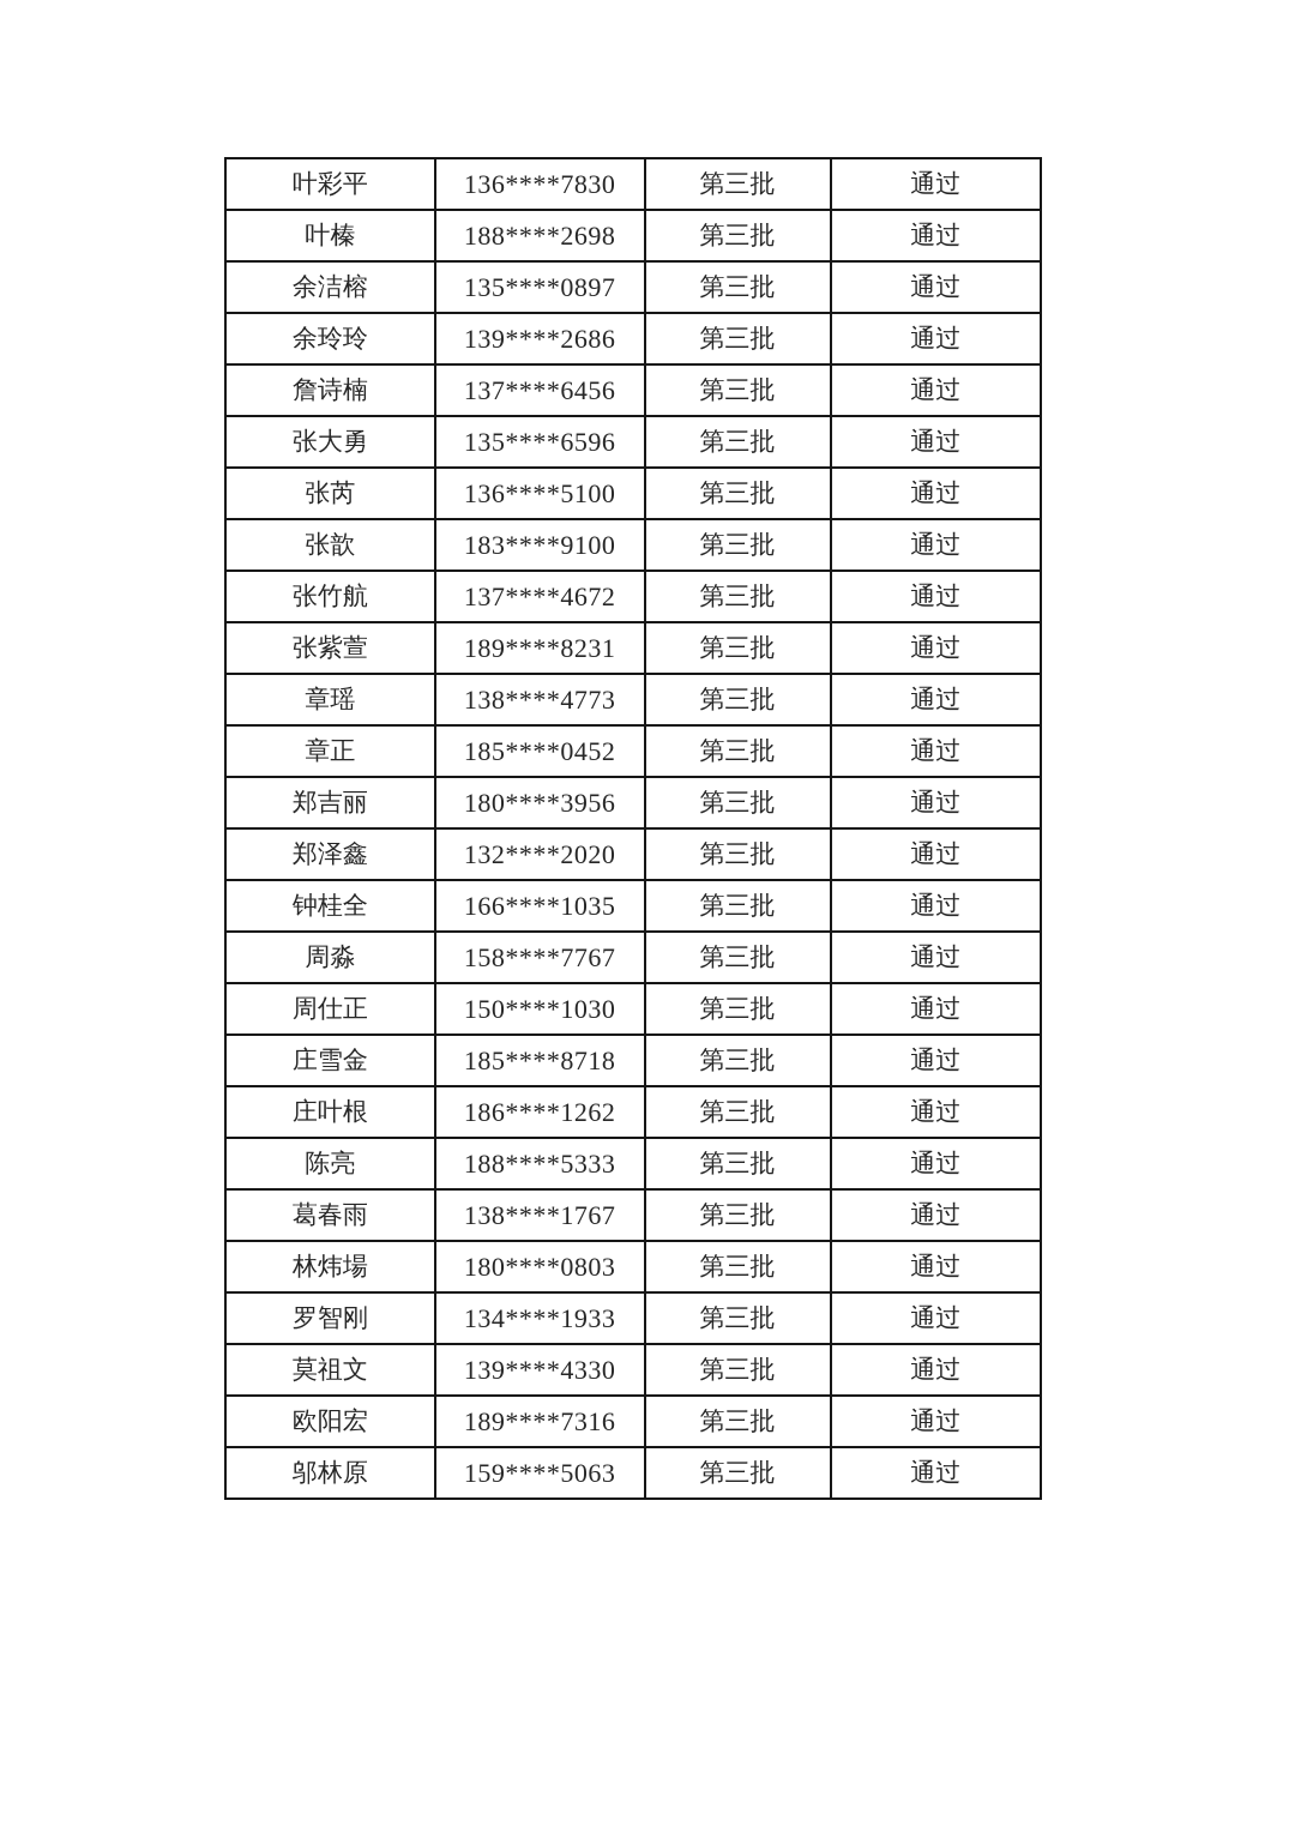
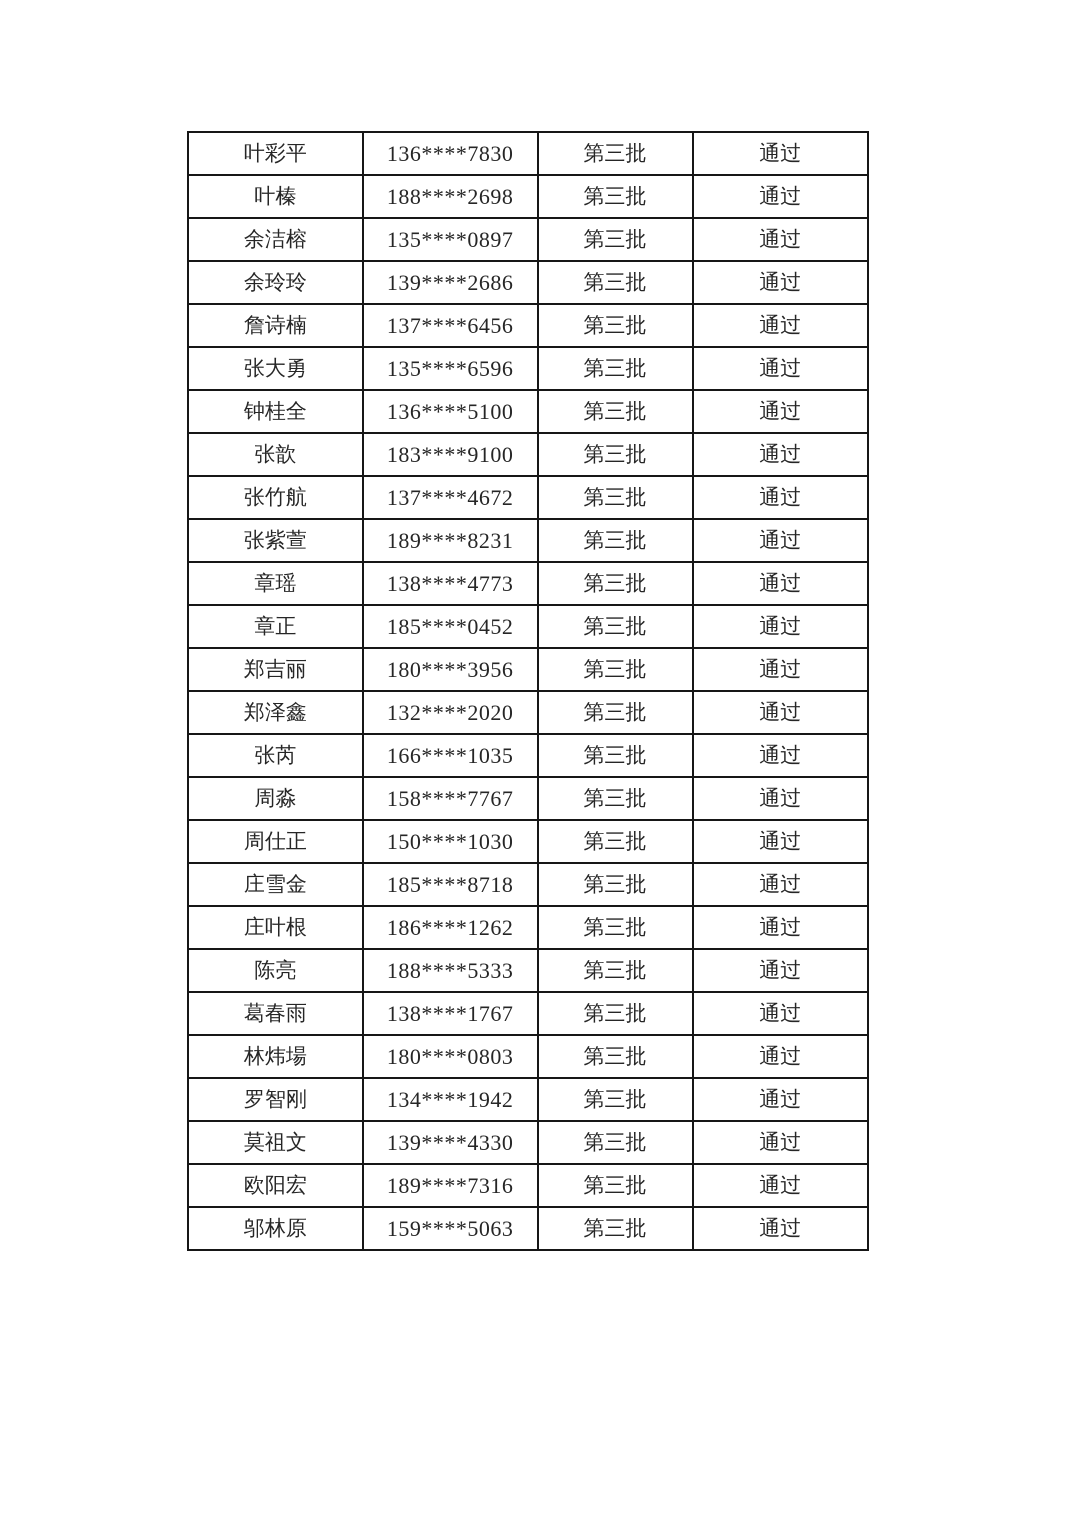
  叶彩平	136****7830	第三批	通过
  叶榛	188****2698	第三批	通过
  余洁榕	135****0897	第三批	通过
  余玲玲	139****2686	第三批	通过
  詹诗楠	137****6456	第三批	通过
  张大勇	135****6596	第三批	通过
- 张芮	136****5100	第三批	通过
+ 钟桂全	136****5100	第三批	通过
  张歆	183****9100	第三批	通过
  张竹航	137****4672	第三批	通过
  张紫萱	189****8231	第三批	通过
  章瑶	138****4773	第三批	通过
  章正	185****0452	第三批	通过
  郑吉丽	180****3956	第三批	通过
  郑泽鑫	132****2020	第三批	通过
- 钟桂全	166****1035	第三批	通过
+ 张芮	166****1035	第三批	通过
  周淼	158****7767	第三批	通过
  周仕正	150****1030	第三批	通过
  庄雪金	185****8718	第三批	通过
  庄叶根	186****1262	第三批	通过
  陈亮	188****5333	第三批	通过
  葛春雨	138****1767	第三批	通过
  林炜場	180****0803	第三批	通过
- 罗智刚	134****1933	第三批	通过
+ 罗智刚	134****1942	第三批	通过
  莫祖文	139****4330	第三批	通过
  欧阳宏	189****7316	第三批	通过
  邬林原	159****5063	第三批	通过
